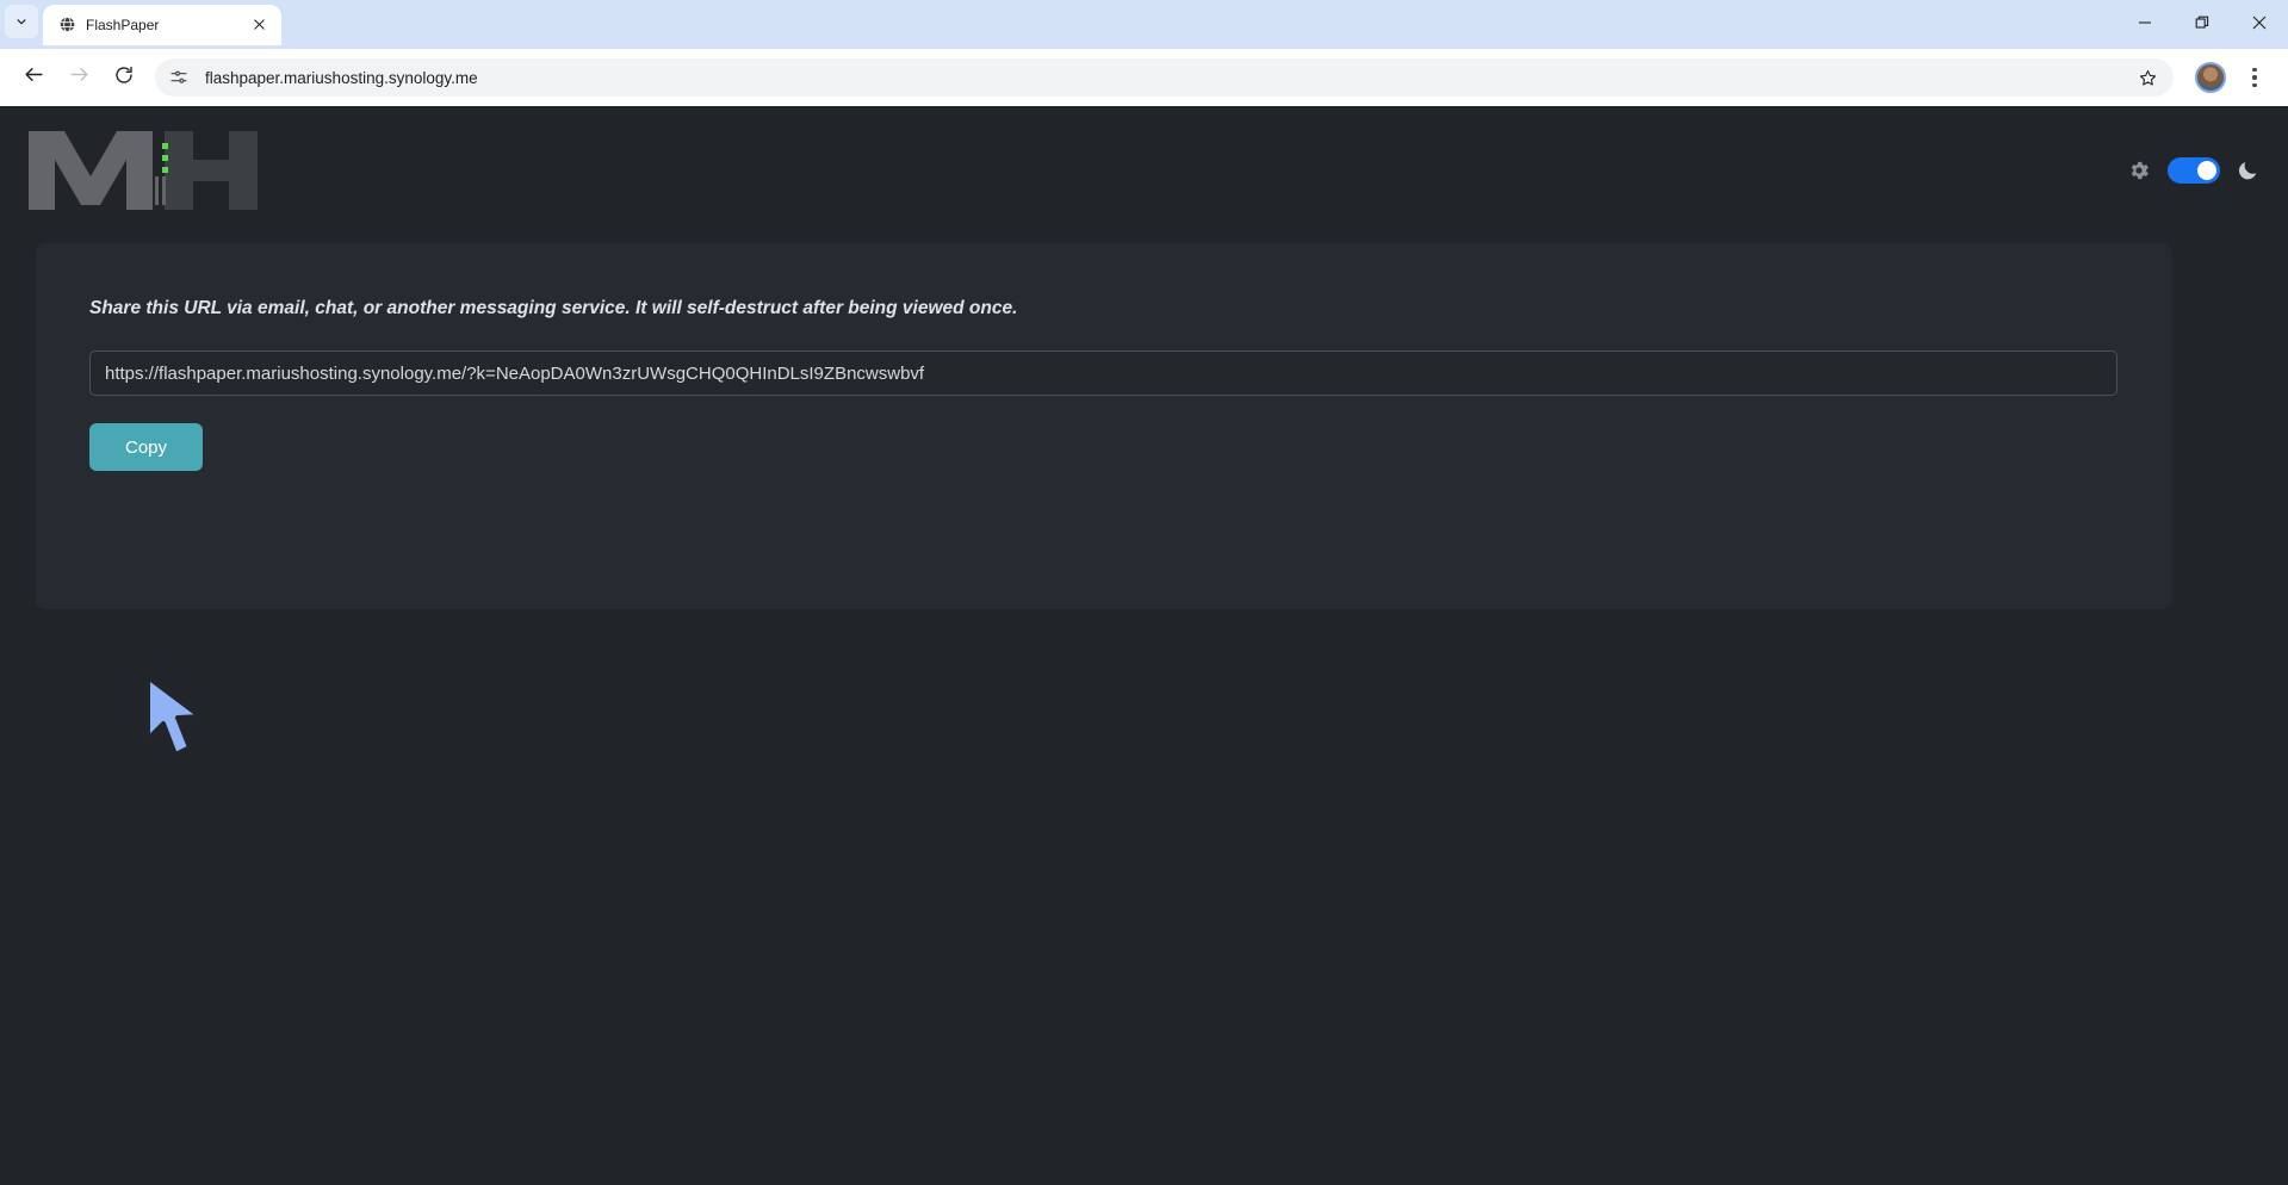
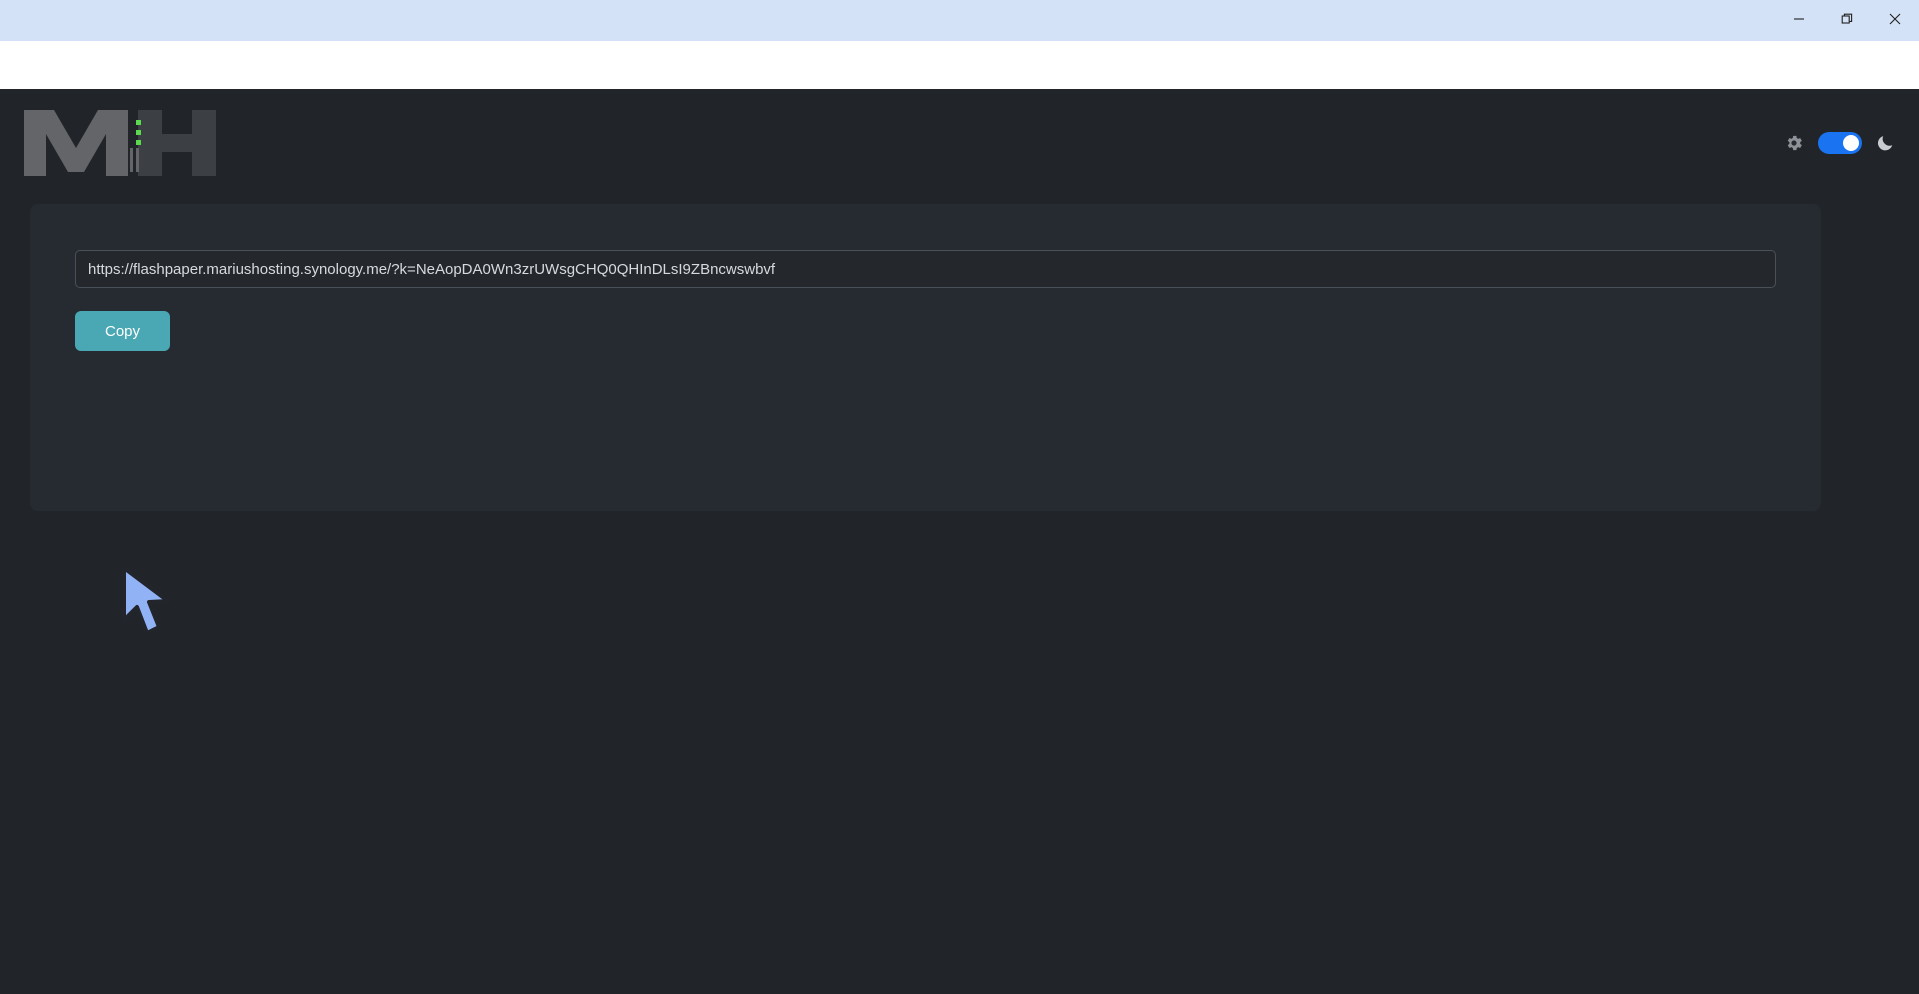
- FlashPaper
- flashpaper.mariushosting.synology.me
- Share this URL via email, chat, or another messaging service. It will self-destruct after being viewed once.
  https://flashpaper.mariushosting.synology.me/?k=NeAopDA0Wn3zrUWsgCHQ0QHInDLsI9ZBncwswbvf Copy
